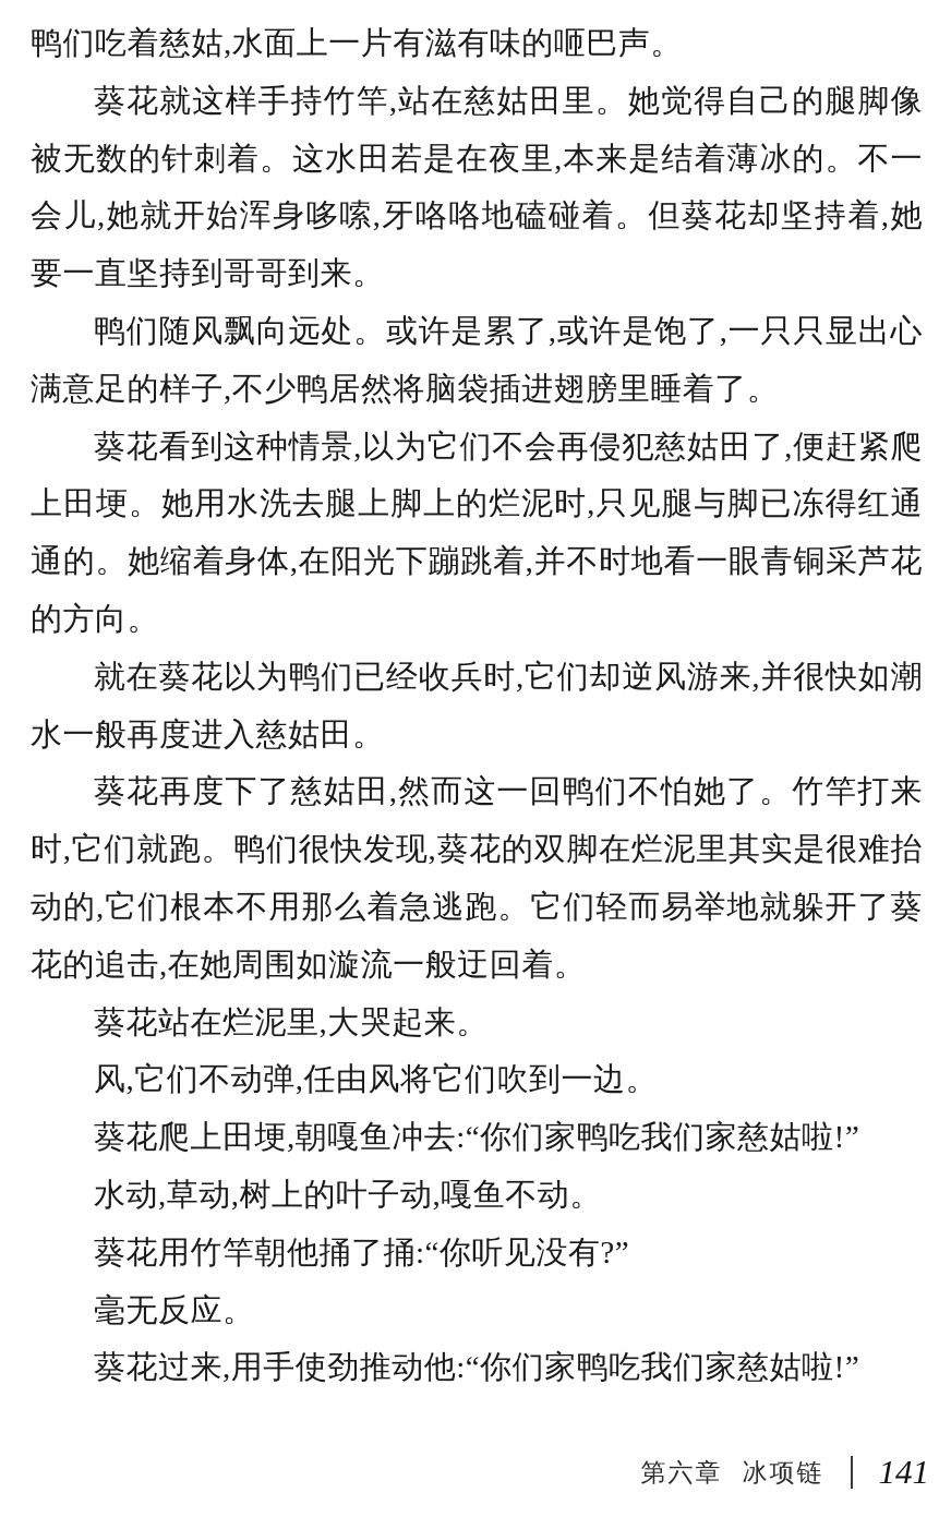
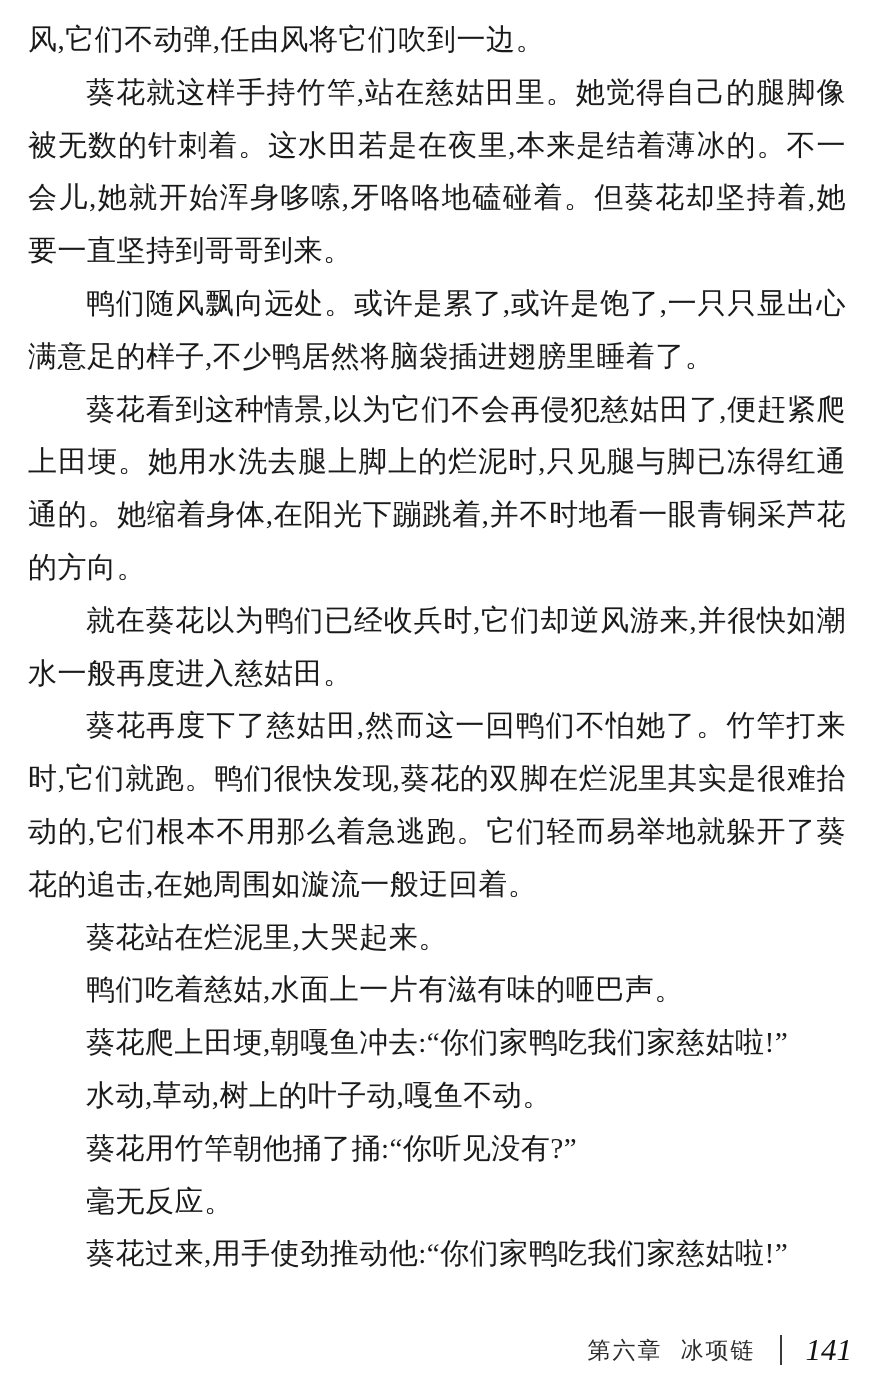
- 鸭们吃着慈姑,水面上一片有滋有味的咂巴声。
+ 风,它们不动弹,任由风将它们吹到一边。
  葵花就这样手持竹竿,站在慈姑田里。她觉得自己的腿脚像被无数的针刺着。这水田若是在夜里,本来是结着薄冰的。不一会儿,她就开始浑身哆嗦,牙咯咯地磕碰着。但葵花却坚持着,她要一直坚持到哥哥到来。
  鸭们随风飘向远处。或许是累了,或许是饱了,一只只显出心满意足的样子,不少鸭居然将脑袋插进翅膀里睡着了。
  葵花看到这种情景,以为它们不会再侵犯慈姑田了,便赶紧爬上田埂。她用水洗去腿上脚上的烂泥时,只见腿与脚已冻得红通通的。她缩着身体,在阳光下蹦跳着,并不时地看一眼青铜采芦花的方向。
  就在葵花以为鸭们已经收兵时,它们却逆风游来,并很快如潮水一般再度进入慈姑田。
  葵花再度下了慈姑田,然而这一回鸭们不怕她了。竹竿打来时,它们就跑。鸭们很快发现,葵花的双脚在烂泥里其实是很难抬动的,它们根本不用那么着急逃跑。它们轻而易举地就躲开了葵花的追击,在她周围如漩流一般迂回着。
  葵花站在烂泥里,大哭起来。
- 风,它们不动弹,任由风将它们吹到一边。
+ 鸭们吃着慈姑,水面上一片有滋有味的咂巴声。
  葵花爬上田埂,朝嘎鱼冲去:“你们家鸭吃我们家慈姑啦!”
  水动,草动,树上的叶子动,嘎鱼不动。
  葵花用竹竿朝他捅了捅:“你听见没有?”
  毫无反应。
  葵花过来,用手使劲推动他:“你们家鸭吃我们家慈姑啦!”
  第六章
  冰项链
  141
